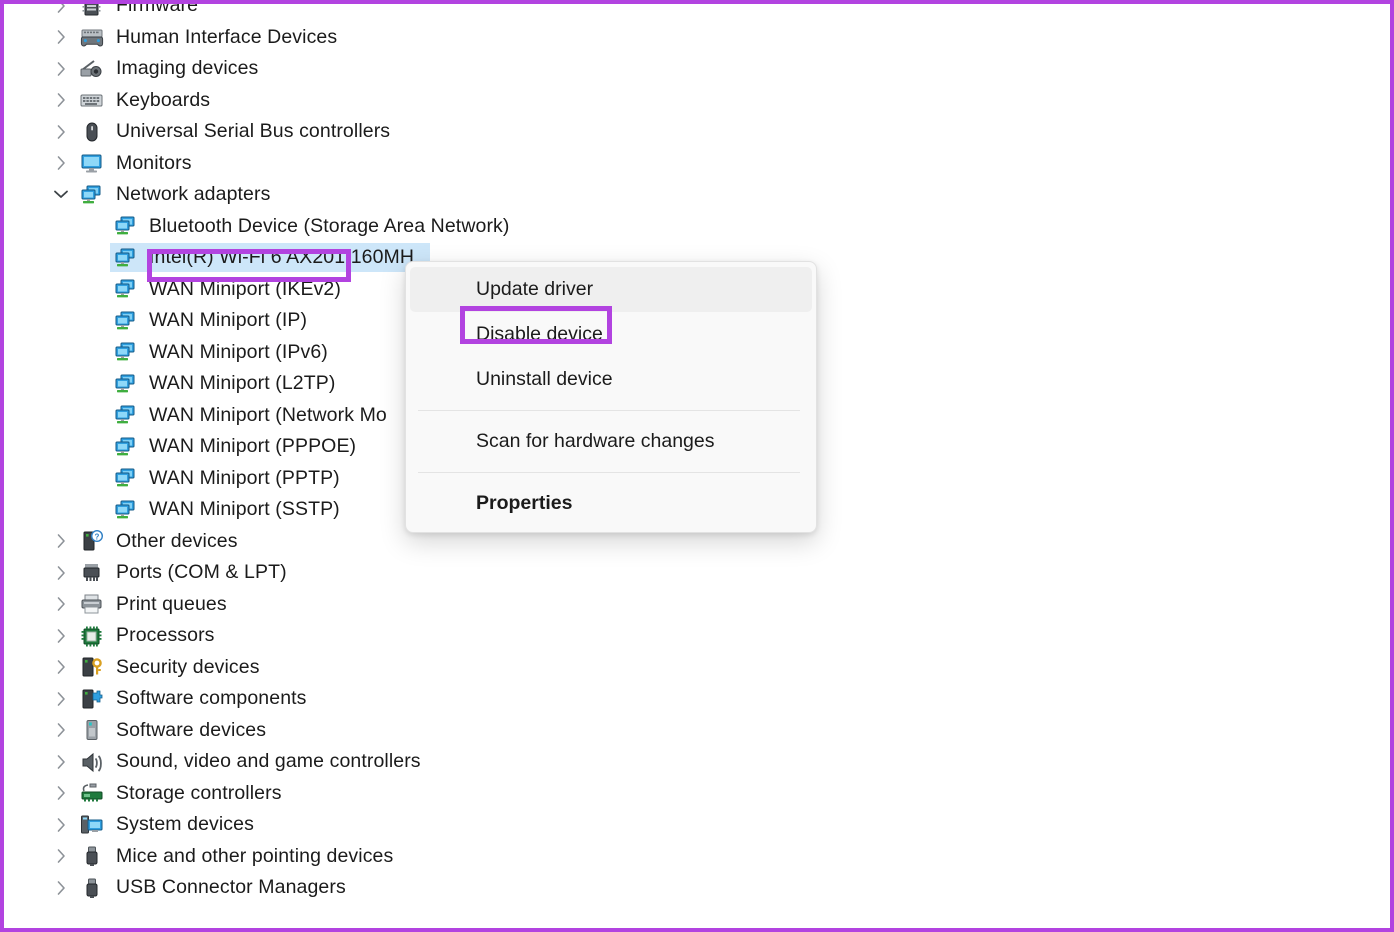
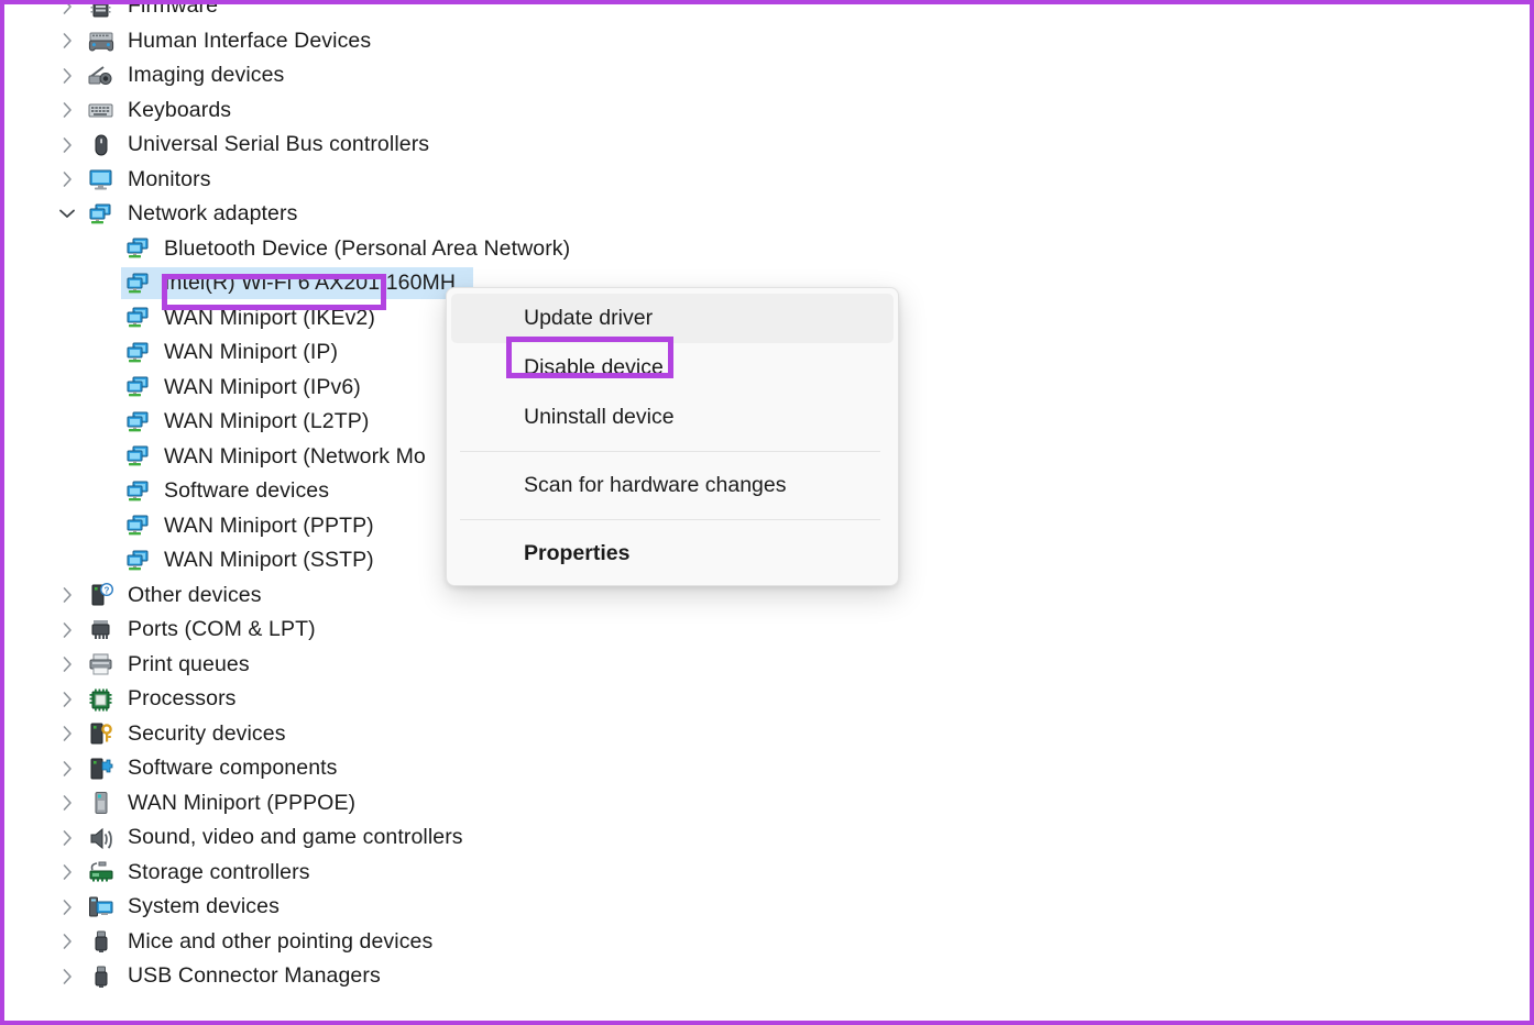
  Firmware
  Human Interface Devices
  Imaging devices
  Keyboards
  Universal Serial Bus controllers
  Monitors
  Network adapters
- Bluetooth Device (Storage Area Network)
+ Bluetooth Device (Personal Area Network)
  Intel(R) Wi-Fi 6 AX201 160MH
  WAN Miniport (IKEv2)
  WAN Miniport (IP)
  WAN Miniport (IPv6)
  WAN Miniport (L2TP)
  WAN Miniport (Network Mo
- WAN Miniport (PPPOE)
+ Software devices
  WAN Miniport (PPTP)
  WAN Miniport (SSTP)
  ?
  Other devices
  Ports (COM & LPT)
  Print queues
  Processors
  Security devices
  Software components
- Software devices
+ WAN Miniport (PPPOE)
  Sound, video and game controllers
  Storage controllers
  System devices
  Mice and other pointing devices
  USB Connector Managers
  Update driver
  Disable device
  Uninstall device
  Scan for hardware changes
  Properties
